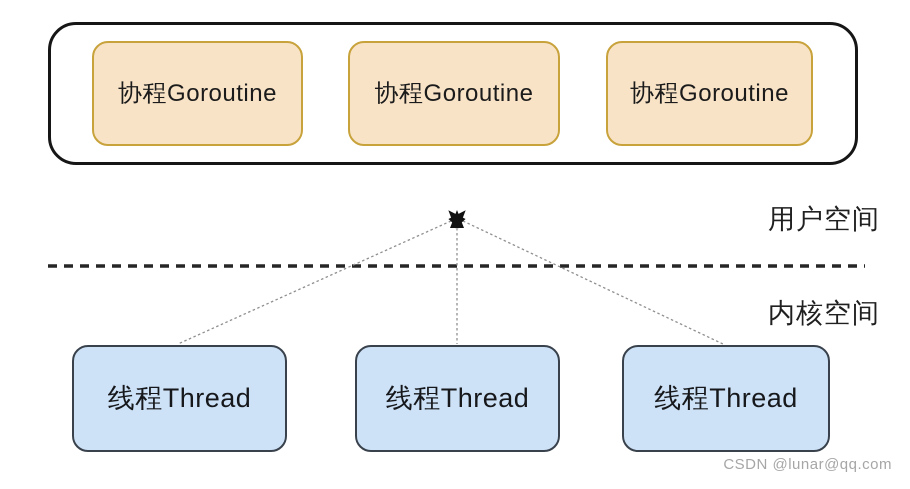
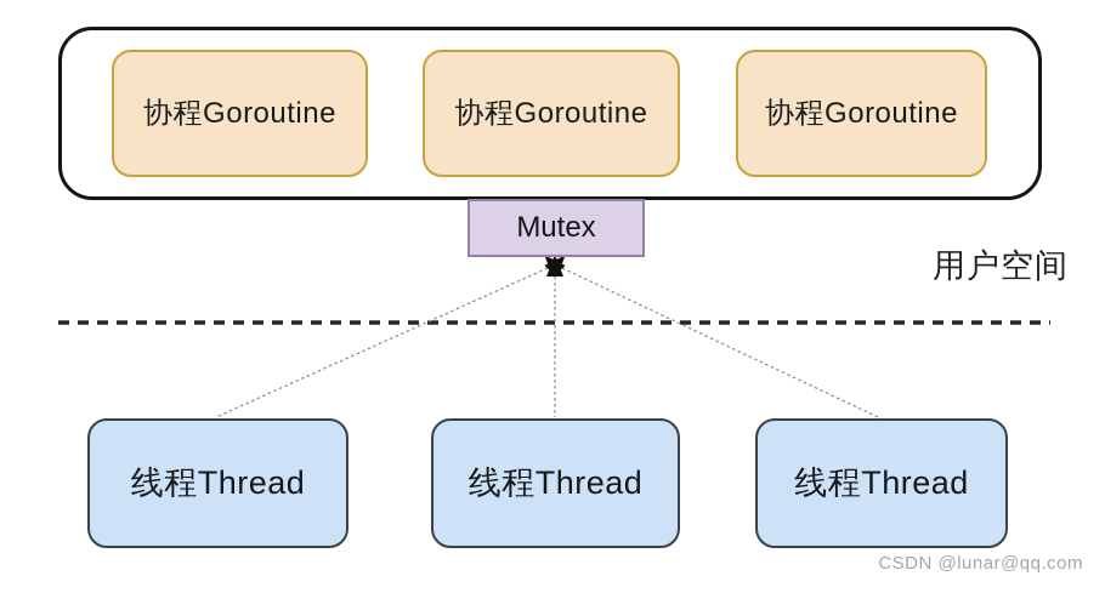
  协程Goroutine
  协程Goroutine
  协程Goroutine
+ Mutex
  用户空间
- 内核空间
  线程Thread
  线程Thread
  线程Thread
  CSDN @lunar@qq.com
